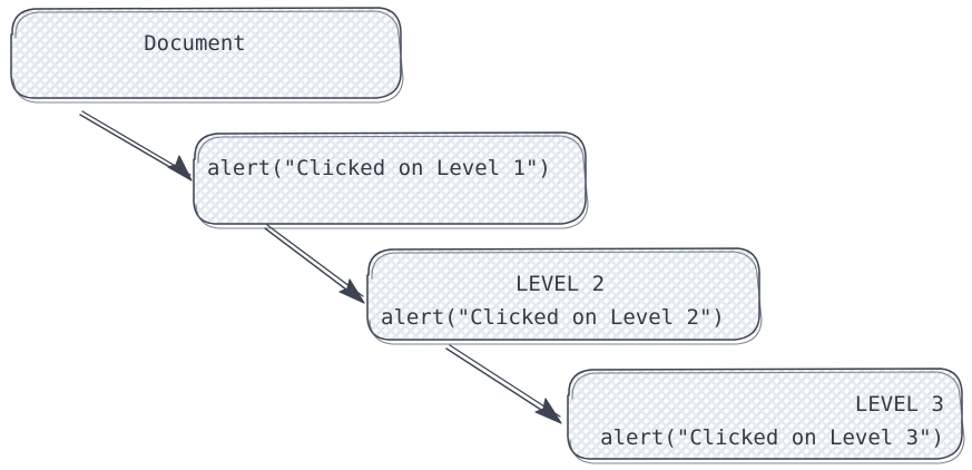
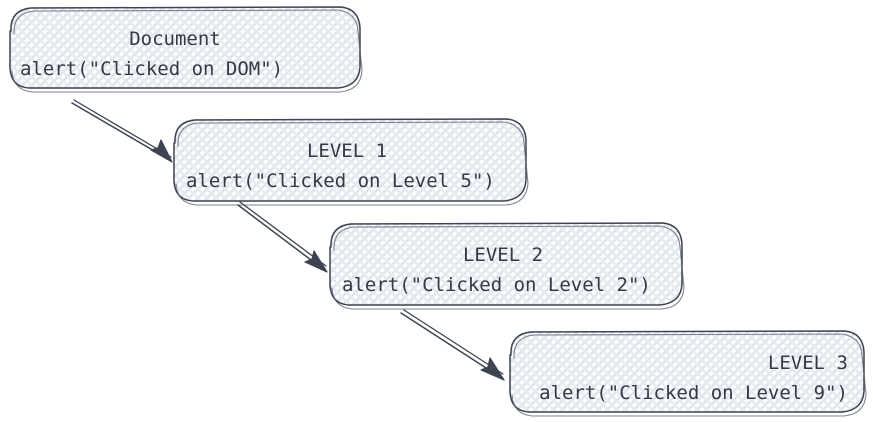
  Document
+ alert("Clicked on DOM")
+ LEVEL 1
- alert("Clicked on Level 1")
+ alert("Clicked on Level 5")
  LEVEL 2
  alert("Clicked on Level 2")
  LEVEL 3
- alert("Clicked on Level 3")
+ alert("Clicked on Level 9")
